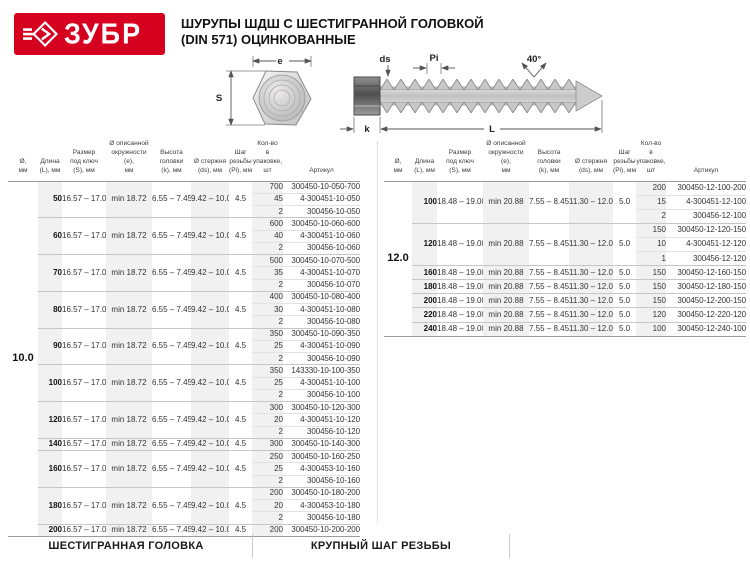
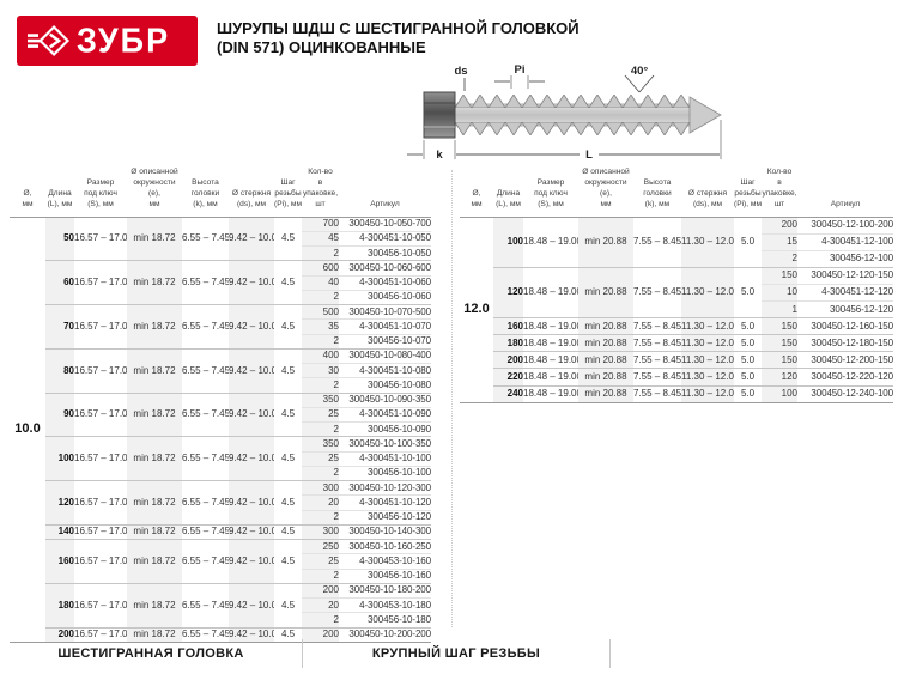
  ЗУБР
  ШУРУПЫ ШДШ С ШЕСТИГРАННОЙ ГОЛОВКОЙ
  (DIN 571) ОЦИНКОВАННЫЕ
- e
- S
  ds
  Pi
  40°
  k
  L
  10.0	50	16.57 – 17.0	min 18.72	6.55 – 7.45	9.42 – 10.0	4.5	700	300450-10-050-700
  45	4-300451-10-050
  2	300456-10-050
  60	16.57 – 17.0	min 18.72	6.55 – 7.45	9.42 – 10.0	4.5	600	300450-10-060-600
  40	4-300451-10-060
  2	300456-10-060
  70	16.57 – 17.0	min 18.72	6.55 – 7.45	9.42 – 10.0	4.5	500	300450-10-070-500
  35	4-300451-10-070
  2	300456-10-070
  80	16.57 – 17.0	min 18.72	6.55 – 7.45	9.42 – 10.0	4.5	400	300450-10-080-400
  30	4-300451-10-080
  2	300456-10-080
  90	16.57 – 17.0	min 18.72	6.55 – 7.45	9.42 – 10.0	4.5	350	300450-10-090-350
  25	4-300451-10-090
  2	300456-10-090
- 100	16.57 – 17.0	min 18.72	6.55 – 7.45	9.42 – 10.0	4.5	350	143330-10-100-350
+ 100	16.57 – 17.0	min 18.72	6.55 – 7.45	9.42 – 10.0	4.5	350	300450-10-100-350
  25	4-300451-10-100
  2	300456-10-100
  120	16.57 – 17.0	min 18.72	6.55 – 7.45	9.42 – 10.0	4.5	300	300450-10-120-300
  20	4-300451-10-120
  2	300456-10-120
  140	16.57 – 17.0	min 18.72	6.55 – 7.45	9.42 – 10.0	4.5	300	300450-10-140-300
  160	16.57 – 17.0	min 18.72	6.55 – 7.45	9.42 – 10.0	4.5	250	300450-10-160-250
  25	4-300453-10-160
  2	300456-10-160
  180	16.57 – 17.0	min 18.72	6.55 – 7.45	9.42 – 10.0	4.5	200	300450-10-180-200
  20	4-300453-10-180
  2	300456-10-180
  200	16.57 – 17.0	min 18.72	6.55 – 7.45	9.42 – 10.0	4.5	200	300450-10-200-200
  12.0	100	18.48 – 19.0	min 20.88	7.55 – 8.45	11.30 – 12.0	5.0	200	300450-12-100-200
  15	4-300451-12-100
  2	300456-12-100
  120	18.48 – 19.0	min 20.88	7.55 – 8.45	11.30 – 12.0	5.0	150	300450-12-120-150
  10	4-300451-12-120
  1	300456-12-120
  160	18.48 – 19.0	min 20.88	7.55 – 8.45	11.30 – 12.0	5.0	150	300450-12-160-150
  180	18.48 – 19.0	min 20.88	7.55 – 8.45	11.30 – 12.0	5.0	150	300450-12-180-150
  200	18.48 – 19.0	min 20.88	7.55 – 8.45	11.30 – 12.0	5.0	150	300450-12-200-150
  220	18.48 – 19.0	min 20.88	7.55 – 8.45	11.30 – 12.0	5.0	120	300450-12-220-120
  240	18.48 – 19.0	min 20.88	7.55 – 8.45	11.30 – 12.0	5.0	100	300450-12-240-100
  ШЕСТИГРАННАЯ ГОЛОВКА
  КРУПНЫЙ ШАГ РЕЗЬБЫ
